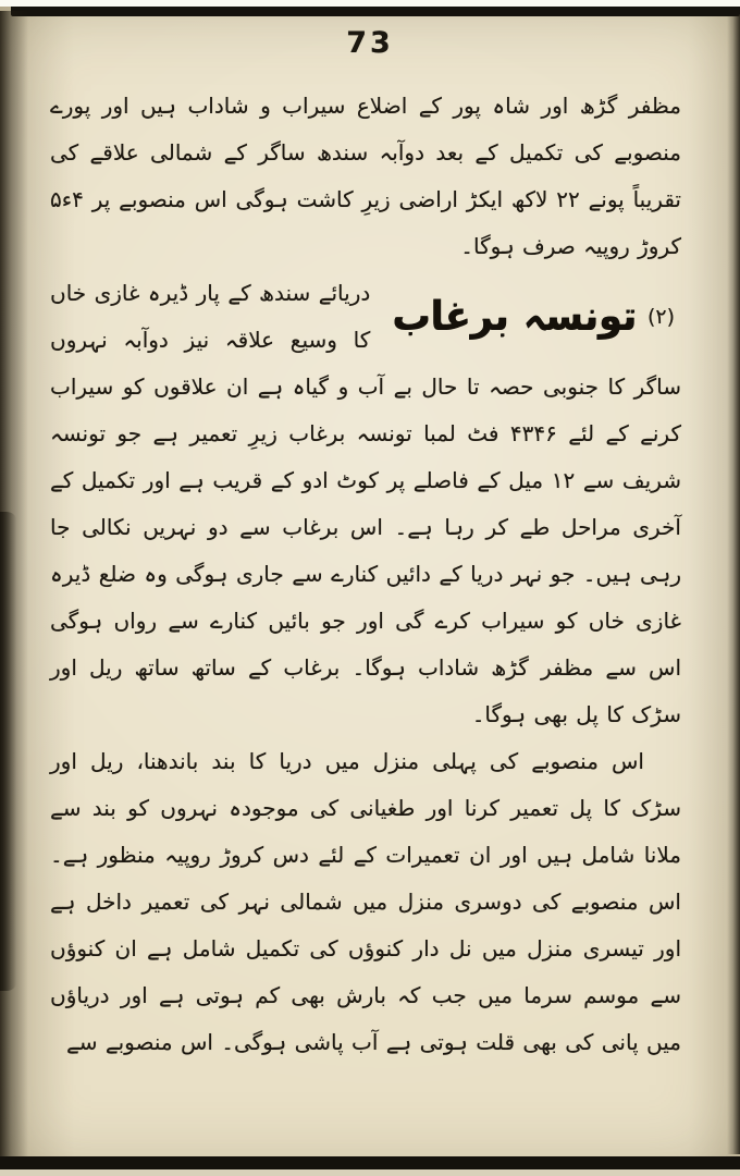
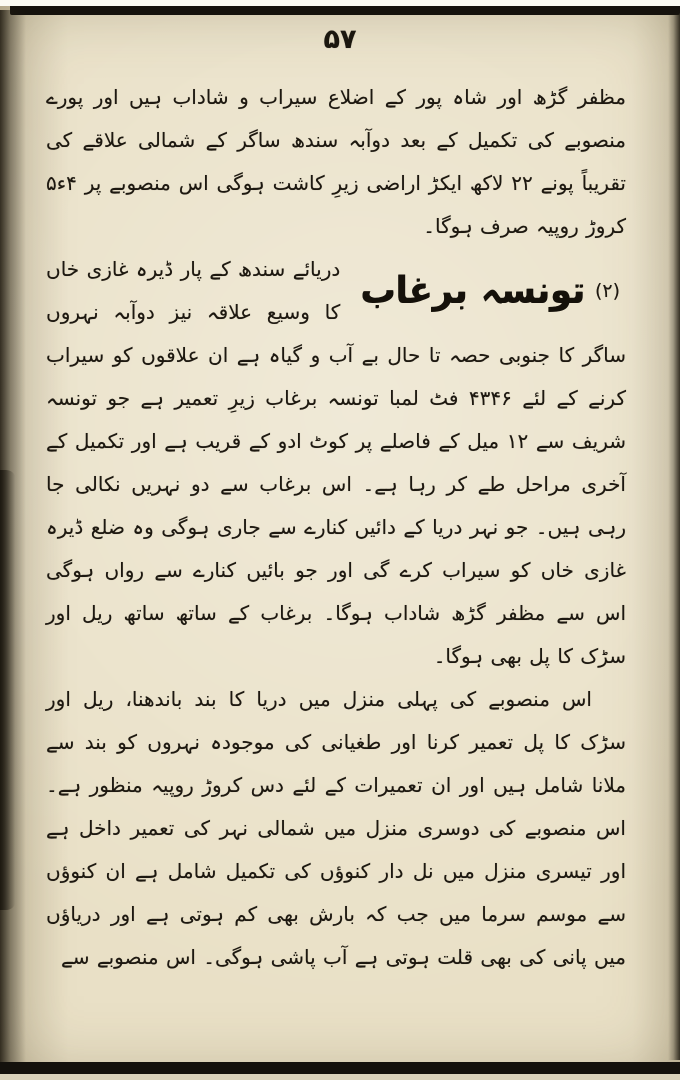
- 73
+ ۵۷
  مظفر گڑھ اور شاہ پور کے اضلاع سیراب و شاداب ہیں اور پورے منصوبے کی تکمیل کے بعد دوآبہ سندھ ساگر کے شمالی علاقے کی تقریباً پونے ۲۲ لاکھ ایکڑ اراضی زیرِ کاشت ہوگی اس منصوبے پر ۴ء۵ کروڑ روپیہ صرف ہوگا۔
  (۲)
  تونسہ برغاب
  دریائے سندھ کے پار ڈیرہ غازی خاں کا وسیع علاقہ نیز دوآبہ نہروں ساگر کا جنوبی حصہ تا حال بے آب و گیاہ ہے ان علاقوں کو سیراب کرنے کے لئے ۴۳۴۶ فٹ لمبا تونسہ برغاب زیرِ تعمیر ہے جو تونسہ شریف سے ۱۲ میل کے فاصلے پر کوٹ ادو کے قریب ہے اور تکمیل کے آخری مراحل طے کر رہا ہے۔ اس برغاب سے دو نہریں نکالی جا رہی ہیں۔ جو نہر دریا کے دائیں کنارے سے جاری ہوگی وہ ضلع ڈیرہ غازی خاں کو سیراب کرے گی اور جو بائیں کنارے سے رواں ہوگی اس سے مظفر گڑھ شاداب ہوگا۔ برغاب کے ساتھ ساتھ ریل اور سڑک کا پل بھی ہوگا۔
  اس منصوبے کی پہلی منزل میں دریا کا بند باندھنا، ریل اور سڑک کا پل تعمیر کرنا اور طغیانی کی موجودہ نہروں کو بند سے ملانا شامل ہیں اور ان تعمیرات کے لئے دس کروڑ روپیہ منظور ہے۔ اس منصوبے کی دوسری منزل میں شمالی نہر کی تعمیر داخل ہے اور تیسری منزل میں نل دار کنوؤں کی تکمیل شامل ہے ان کنوؤں سے موسم سرما میں جب کہ بارش بھی کم ہوتی ہے اور دریاؤں میں پانی کی بھی قلت ہوتی ہے آب پاشی ہوگی۔ اس منصوبے سے
